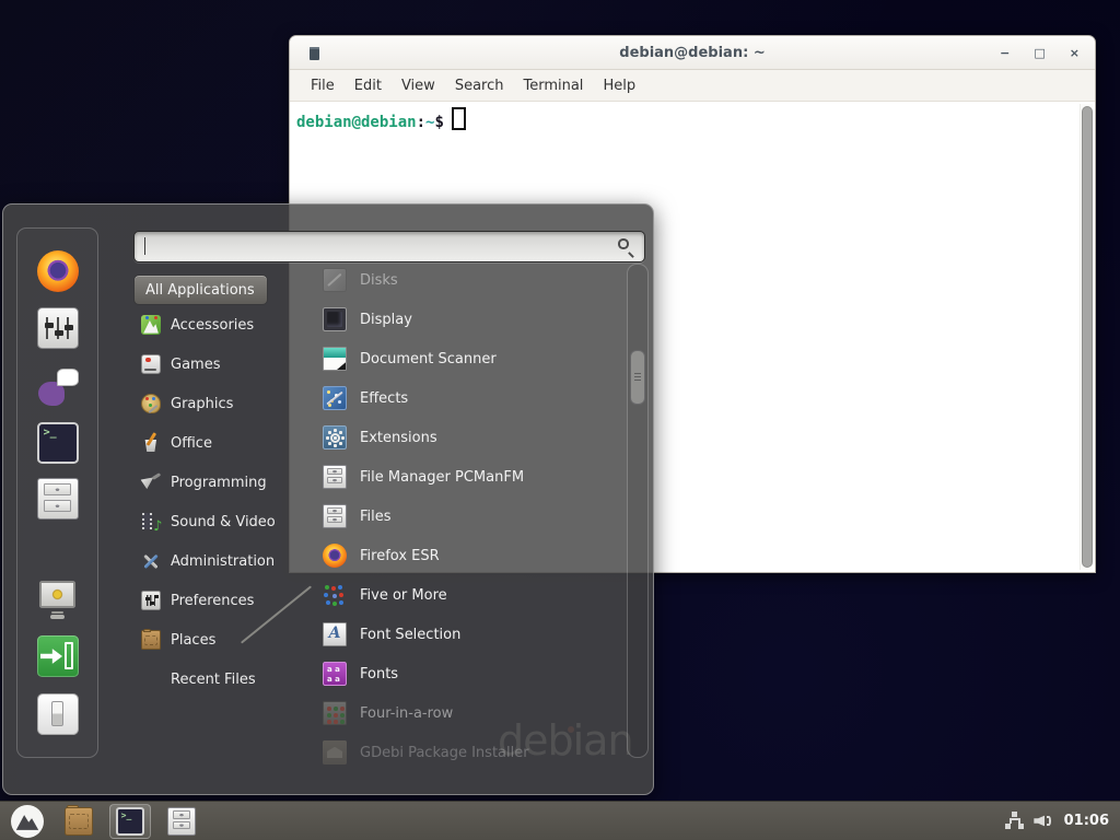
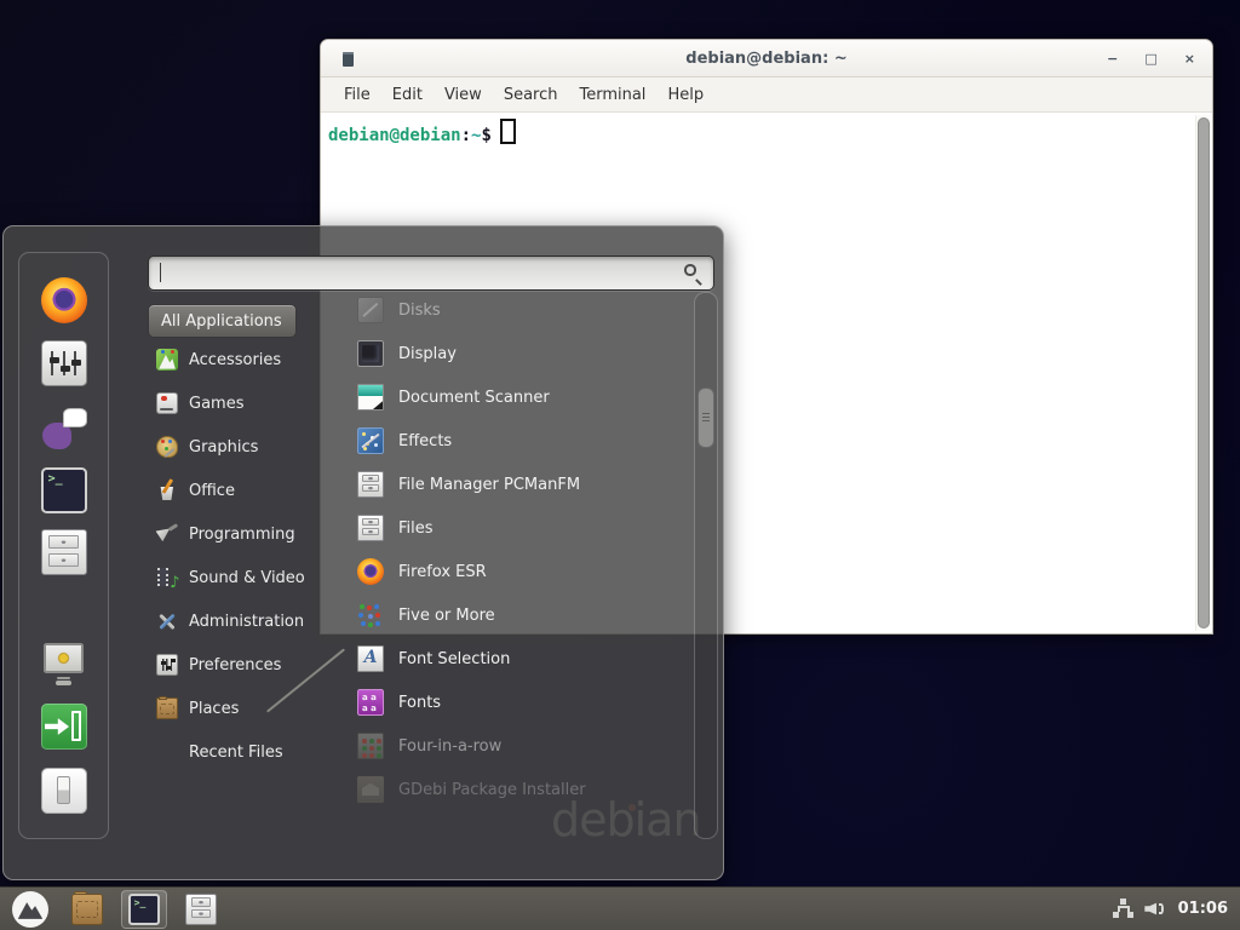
  debian
  debian@debian: ~
  −
  □
  ×
  File
  Edit
  View
  Search
  Terminal
  Help
  debian@debian:~$
  All Applications
  Accessories
  Games
  Graphics
  Office
  Programming
  Sound & Video
  Administration
  Preferences
  Places
  Recent Files
  Disks
  Display
  Document Scanner
  Effects
- Extensions
  File Manager PCManFM
  Files
  Firefox ESR
  Five or More
  Font Selection
  Fonts
  Four-in-a-row
  GDebi Package Installer
  01:06
